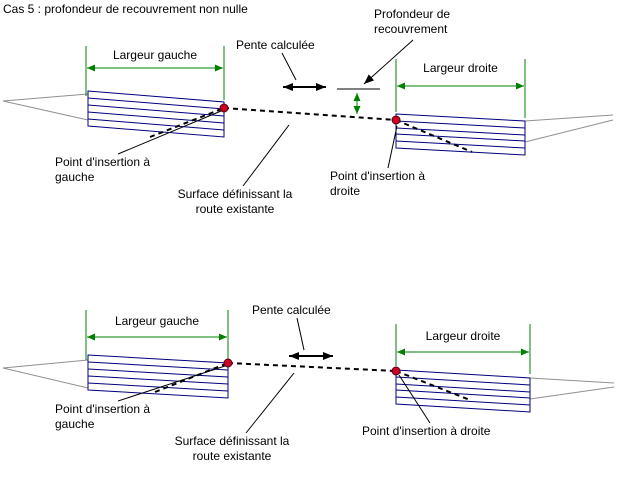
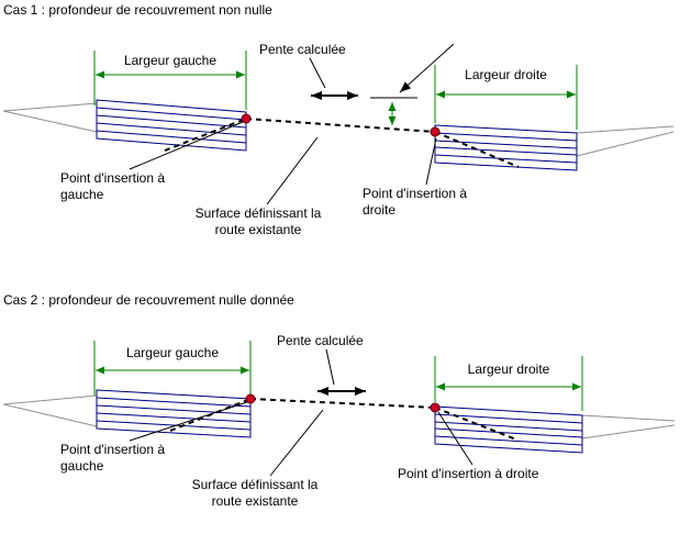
- Cas 5 : profondeur de recouvrement non nulle
+ Cas 1 : profondeur de recouvrement non nulle
  Pente calculée
- Profondeur de recouvrement
  Largeur gauche
  Largeur droite
  Point d'insertion à gauche
  Surface définissant la route existante
  Point d'insertion à droite
+ Cas 2 : profondeur de recouvrement nulle donnée
  Pente calculée
  Largeur gauche
  Largeur droite
  Point d'insertion à gauche
  Surface définissant la route existante
  Point d'insertion à droite
